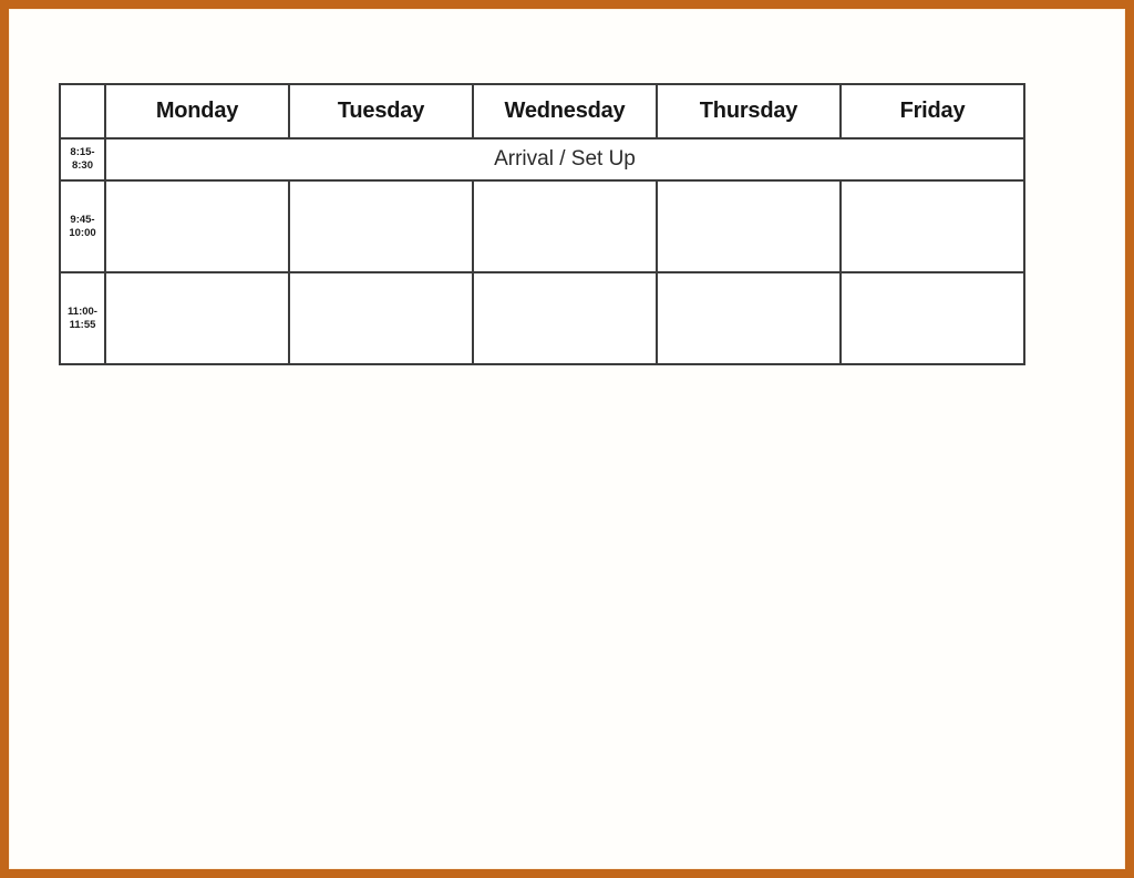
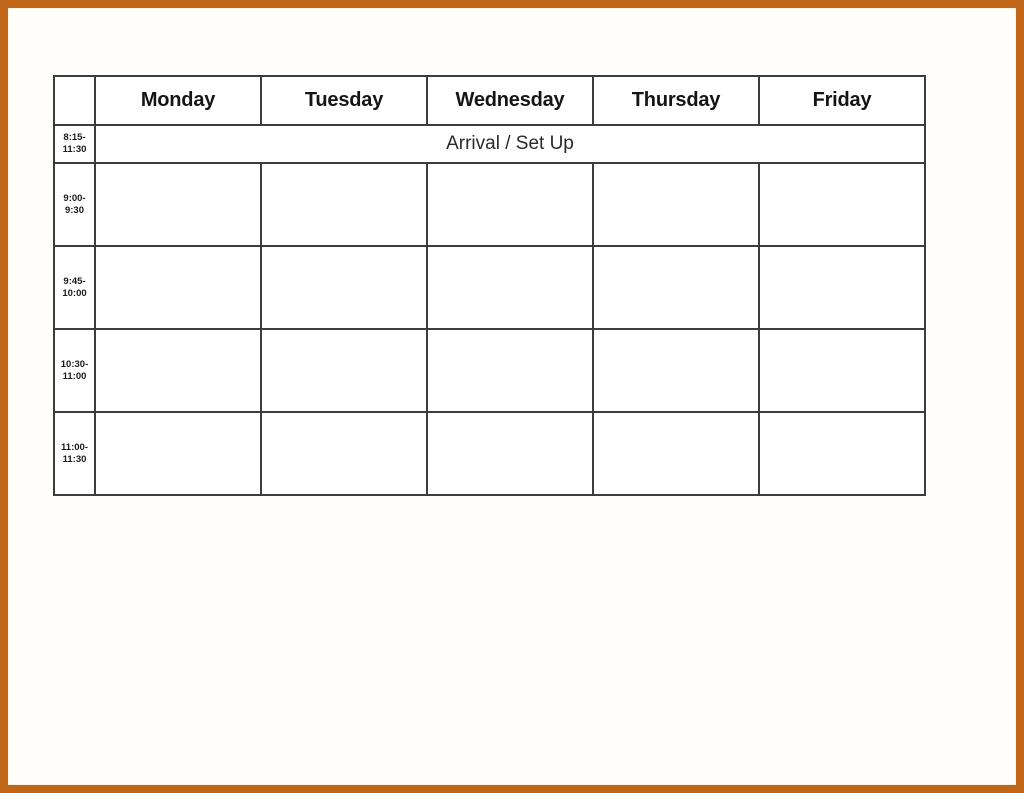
  	Monday	Tuesday	Wednesday	Thursday	Friday
- 8:15- 8:30	Arrival / Set Up
+ 8:15- 11:30	Arrival / Set Up
+ 9:00- 9:30
  9:45- 10:00
+ 10:30- 11:00
- 11:00- 11:55
+ 11:00- 11:30
